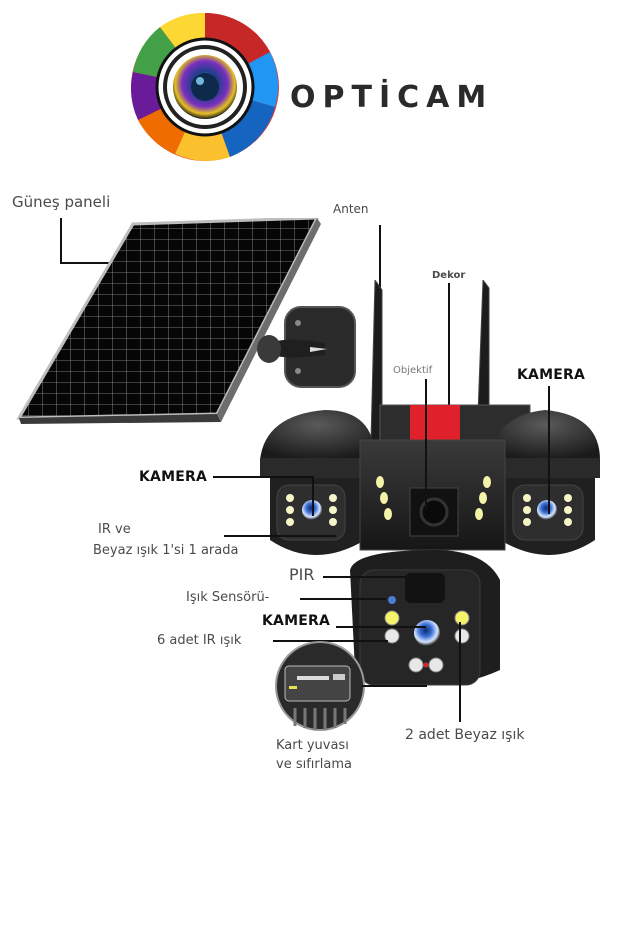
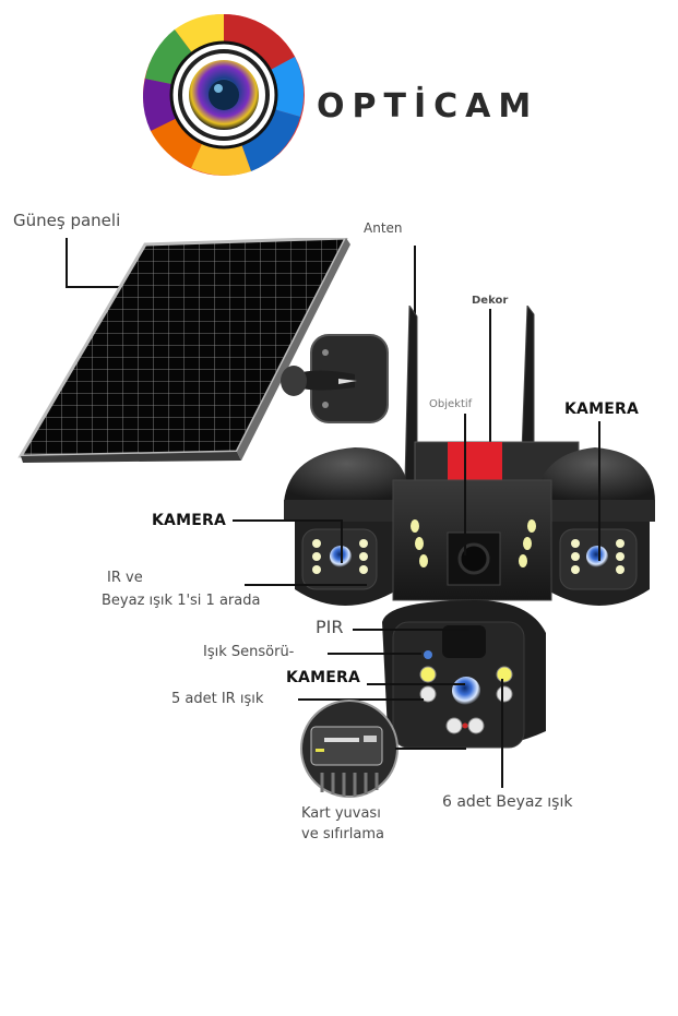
  OPTİCAM
  Güneş paneli
  Anten
  Dekor
  Objektif
  KAMERA
  KAMERA
  IR ve
  Beyaz ışık 1'si 1 arada
  PIR
  Işık Sensörü-
  KAMERA
- 6 adet IR ışık
+ 5 adet IR ışık
  Kart yuvası
  ve sıfırlama
- 2 adet Beyaz ışık
+ 6 adet Beyaz ışık
